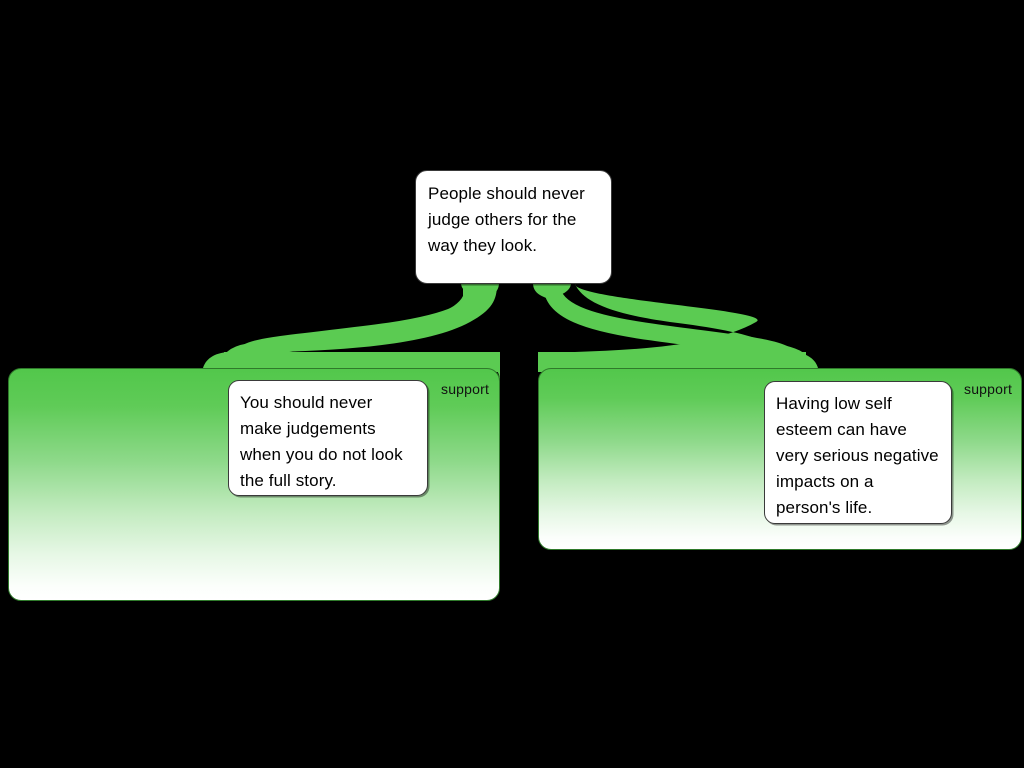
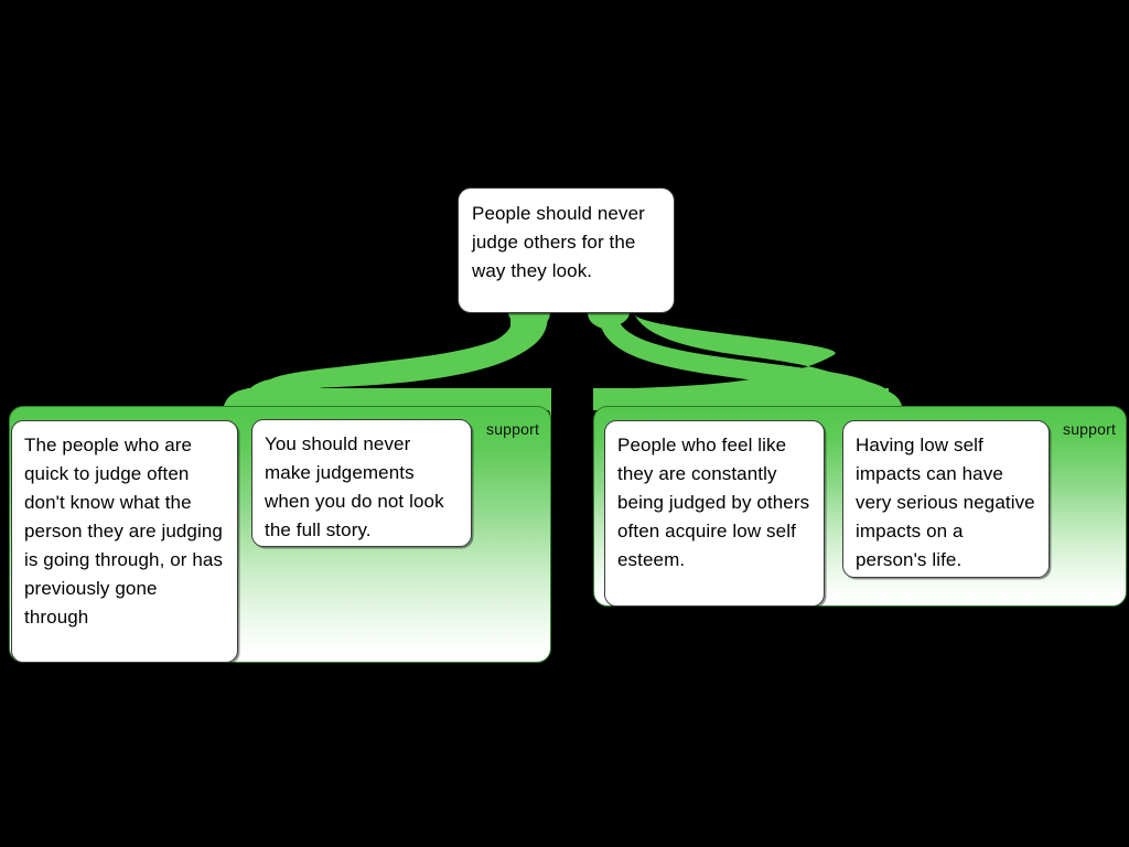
  People should never judge others for the way they look.
  support
+ The people who are quick to judge often don't know what the person they are judging is going through, or has previously gone through
  You should never make judgements when you do not look the full story.
  support
+ People who feel like they are constantly being judged by others often acquire low self esteem.
- Having low self esteem can have very serious negative impacts on a person's life.
+ Having low self impacts can have very serious negative impacts on a person's life.
